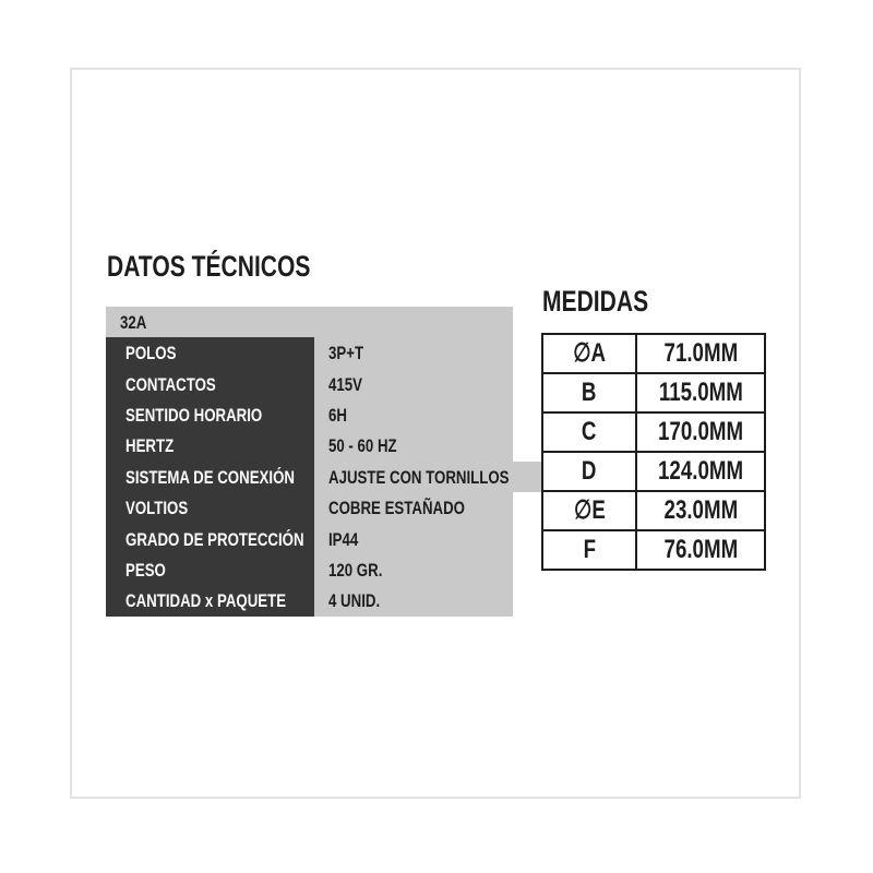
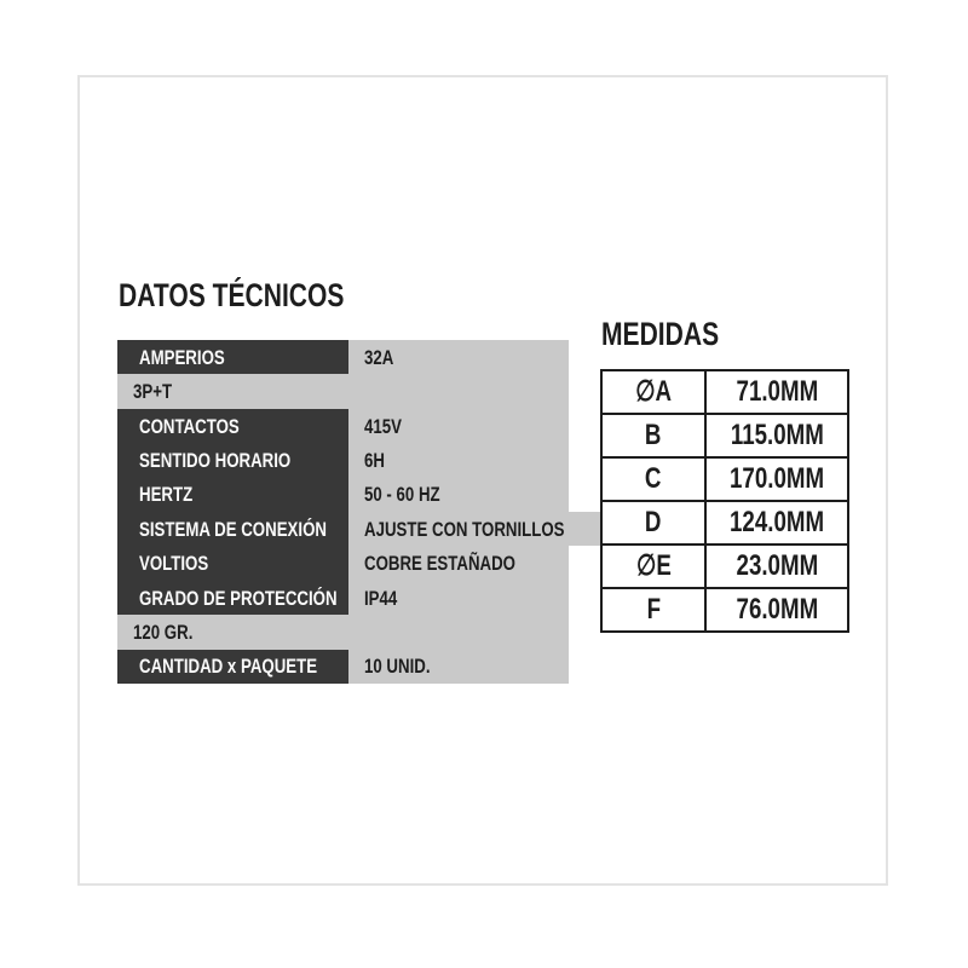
  DATOS TÉCNICOS
+ AMPERIOS
  32A
- POLOS
  3P+T
  CONTACTOS
  415V
  SENTIDO HORARIO
  6H
  HERTZ
  50 - 60 HZ
  SISTEMA DE CONEXIÓN
  AJUSTE CON TORNILLOS
  VOLTIOS
  COBRE ESTAÑADO
  GRADO DE PROTECCIÓN
  IP44
- PESO
  120 GR.
  CANTIDAD x PAQUETE
- 4 UNID.
+ 10 UNID.
  MEDIDAS
  ∅A	71.0MM
  B	115.0MM
  C	170.0MM
  D	124.0MM
  ∅E	23.0MM
  F	76.0MM
